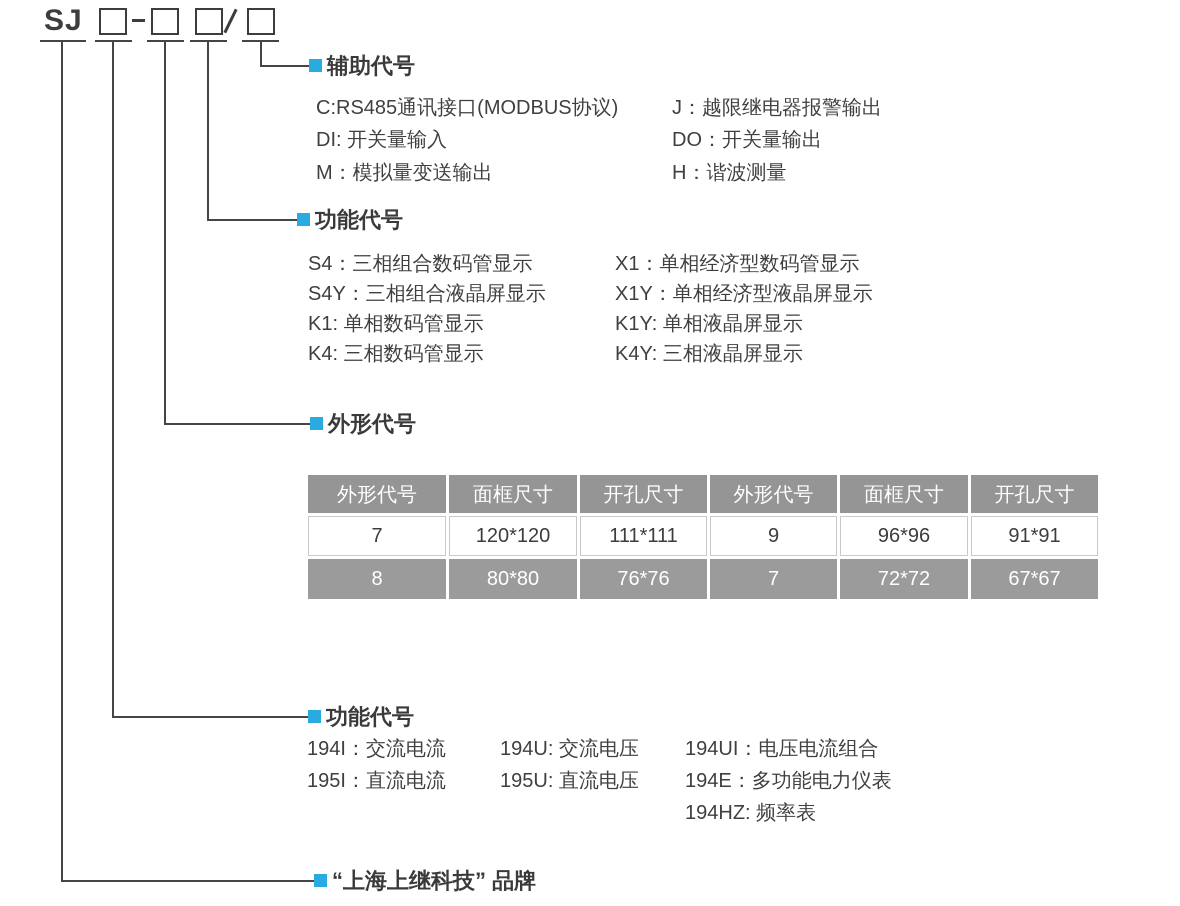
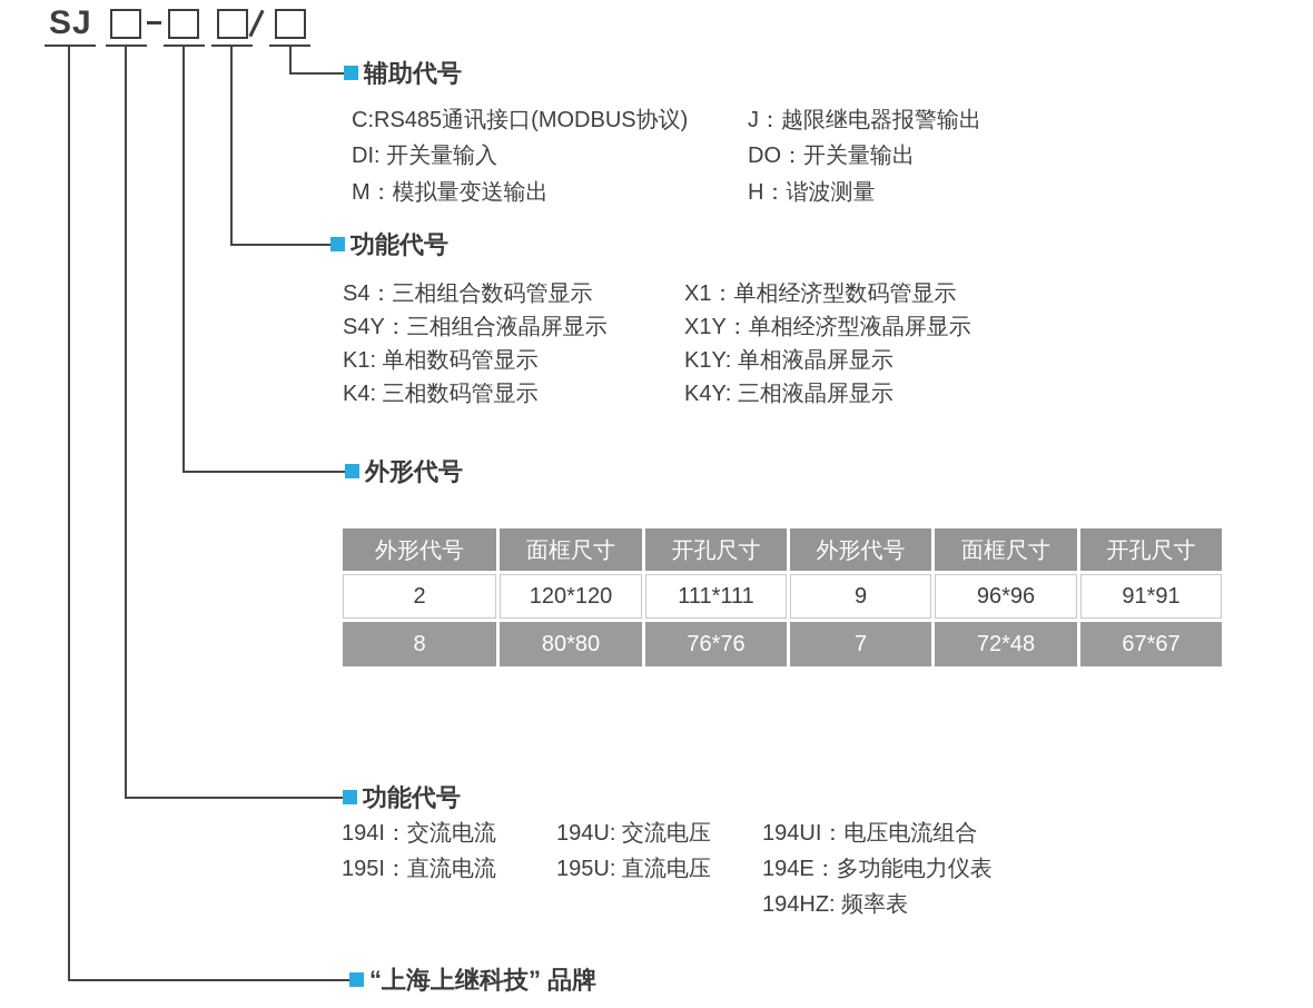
  SJ
  辅助代号
  C:RS485通讯接口(MODBUS协议)
  DI: 开关量输入
  M：模拟量变送输出
  J：越限继电器报警输出
  DO：开关量输出
  H：谐波测量
  功能代号
  S4：三相组合数码管显示
  S4Y：三相组合液晶屏显示
  K1: 单相数码管显示
  K4: 三相数码管显示
  X1：单相经济型数码管显示
  X1Y：单相经济型液晶屏显示
  K1Y: 单相液晶屏显示
  K4Y: 三相液晶屏显示
  外形代号
  外形代号	面框尺寸	开孔尺寸	外形代号	面框尺寸	开孔尺寸
- 7	120*120	111*111	9	96*96	91*91
+ 2	120*120	111*111	9	96*96	91*91
- 8	80*80	76*76	7	72*72	67*67
+ 8	80*80	76*76	7	72*48	67*67
  功能代号
  194I：交流电流
  195I：直流电流
  194U: 交流电压
  195U: 直流电压
  194UI：电压电流组合
  194E：多功能电力仪表
  194HZ: 频率表
  “上海上继科技” 品牌
